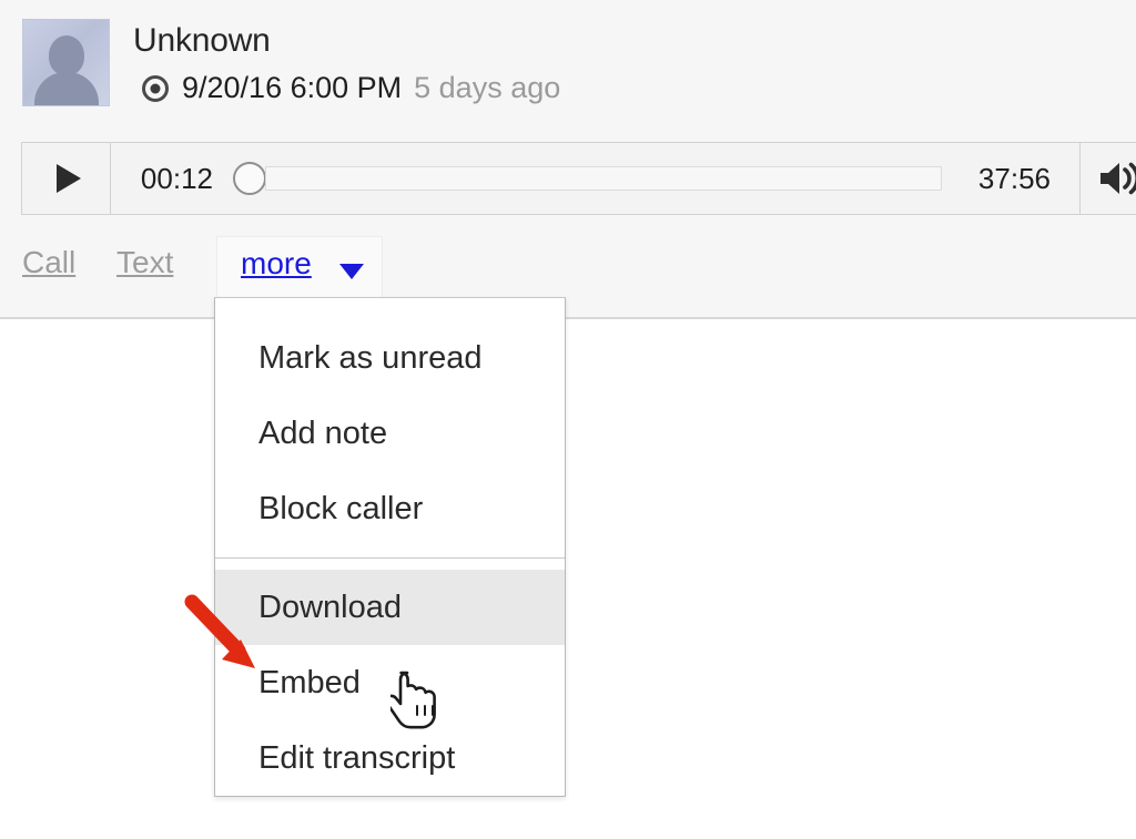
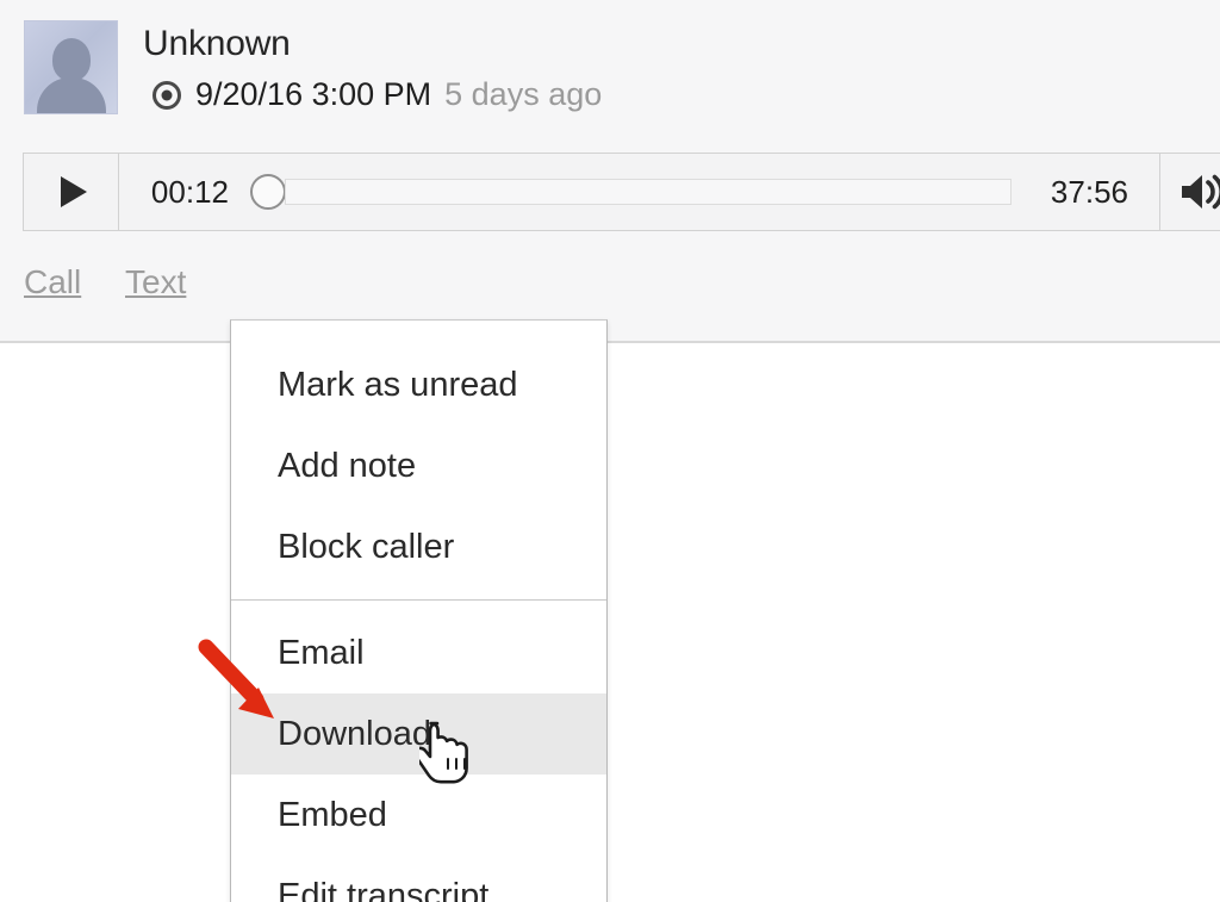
  Unknown
- 9/20/16 6:00 PM
+ 9/20/16 3:00 PM
  5 days ago
  00:12
  37:56
  Call
  Text
- more
  Mark as unread
  Add note
  Block caller
+ Email
  Download
  Embed
  Edit transcript
